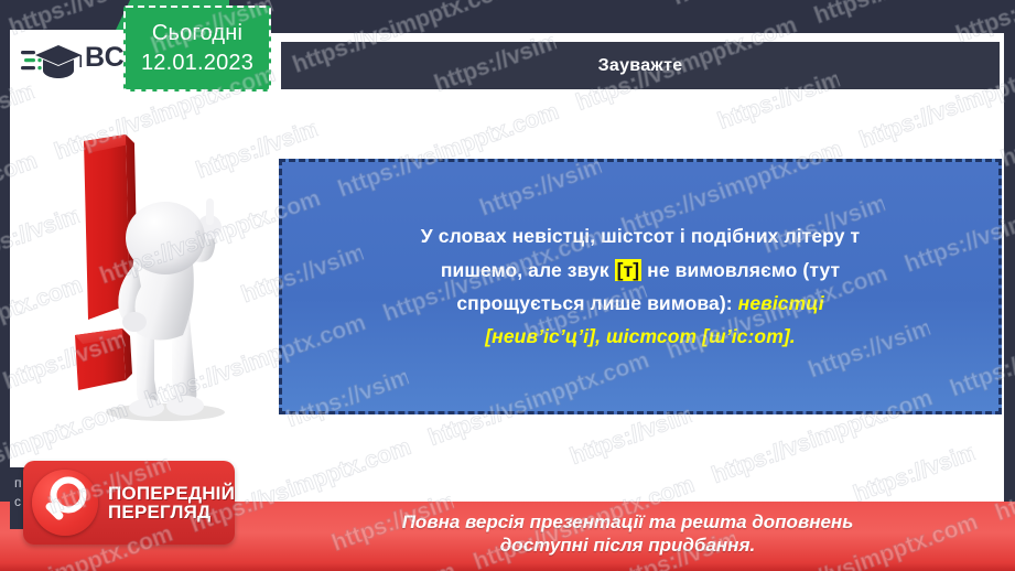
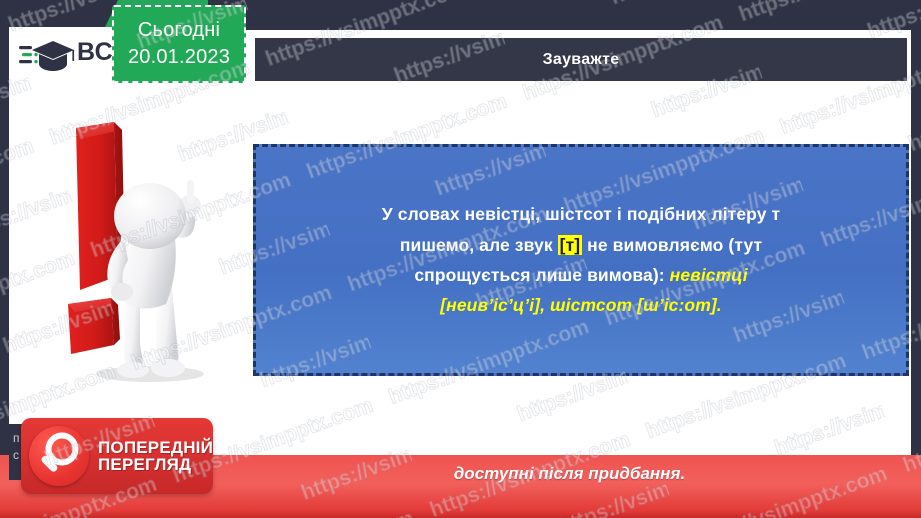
  Сьогодні
- 12.01.2023
+ 20.01.2023
  Зауважте
  У словах невістці, шістсот і подібних літеру т
  пишемо, але звук [т] не вимовляємо (тут
  спрощується лише вимова): невістці
  [неив’іс’ц’і], шістсот [ш’іс:от].
  п
  с
- Повна версія презентації та решта доповнень
  доступні після придбання.
  ПОПЕРЕДНІЙ
  ПЕРЕГЛЯД
